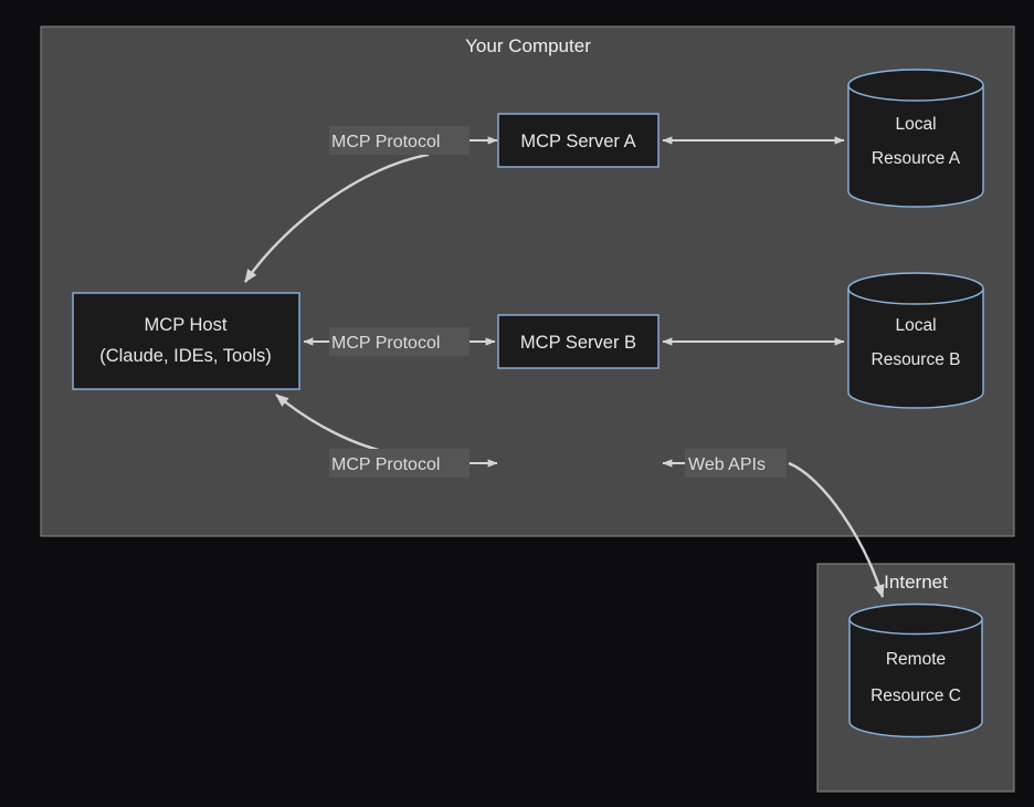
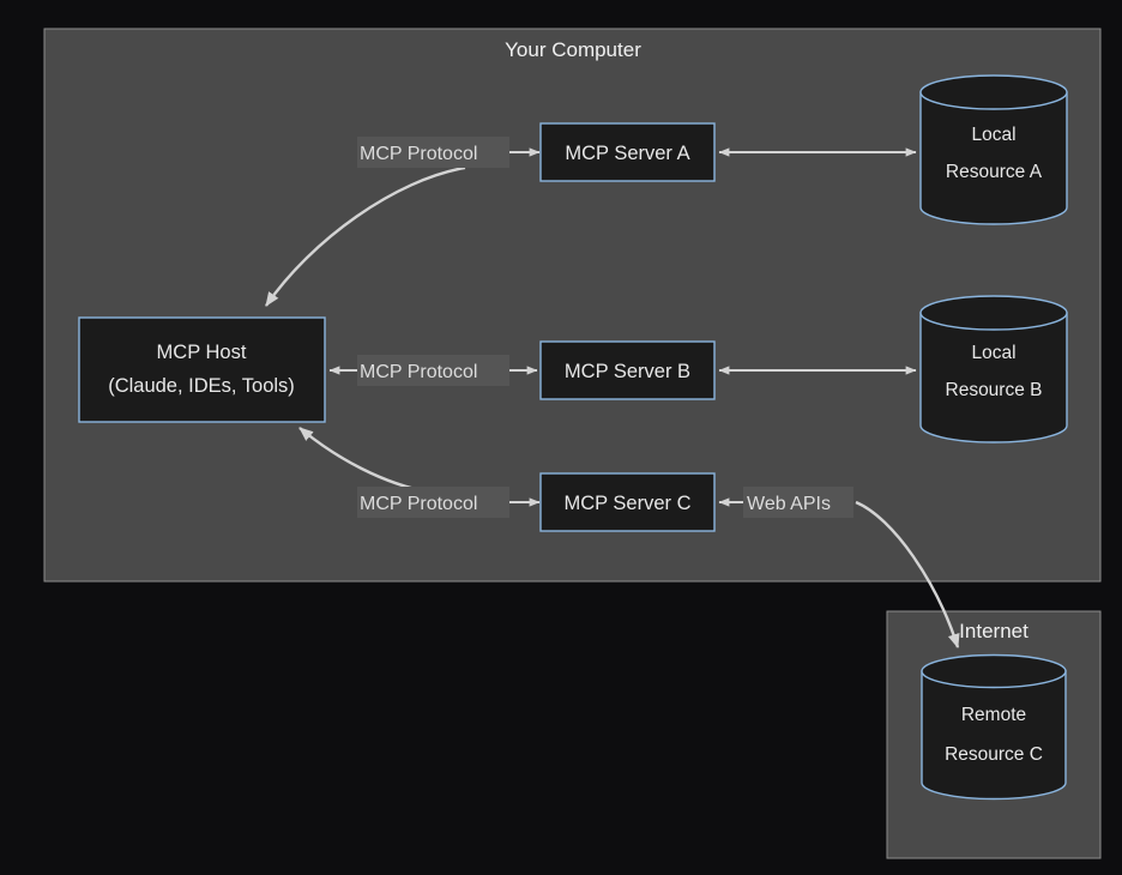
  Your Computer
  Internet
  MCP Host
  (Claude, IDEs, Tools)
  MCP Server A
  MCP Server B
+ MCP Server C
  Local
  Resource A
  Local
  Resource B
  Remote
  Resource C
  MCP Protocol
  MCP Protocol
  MCP Protocol
  Web APIs
